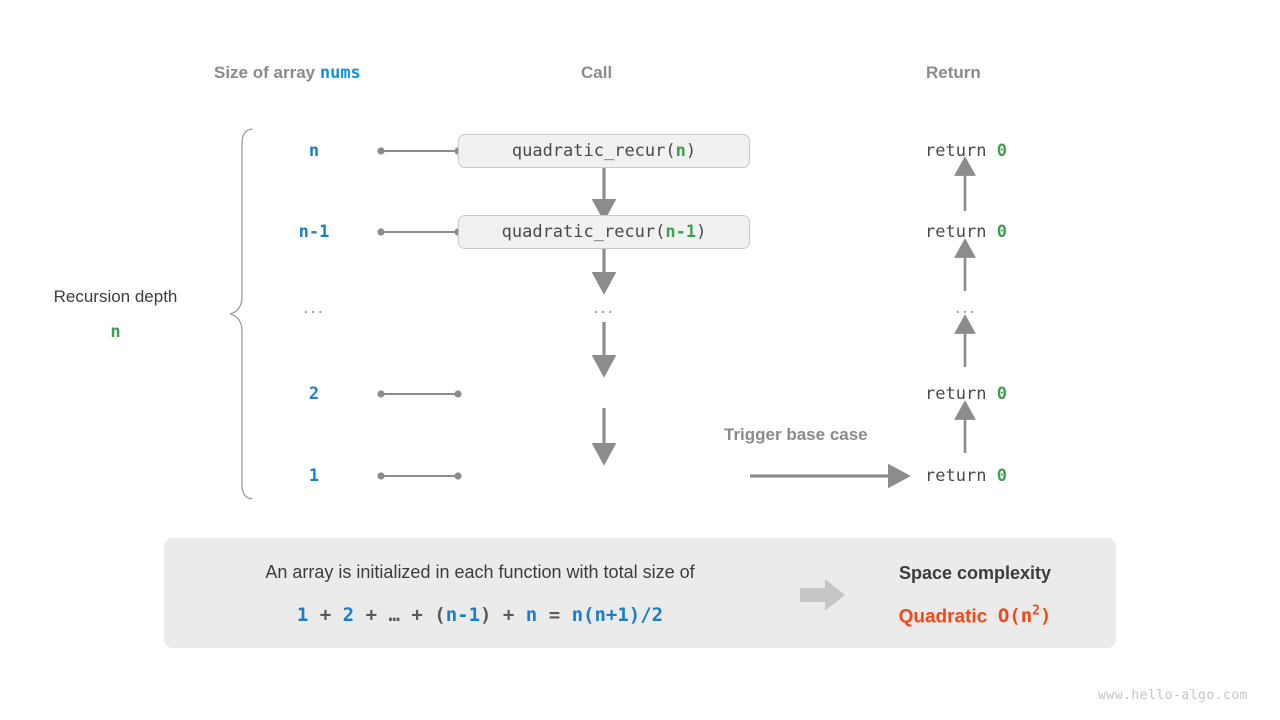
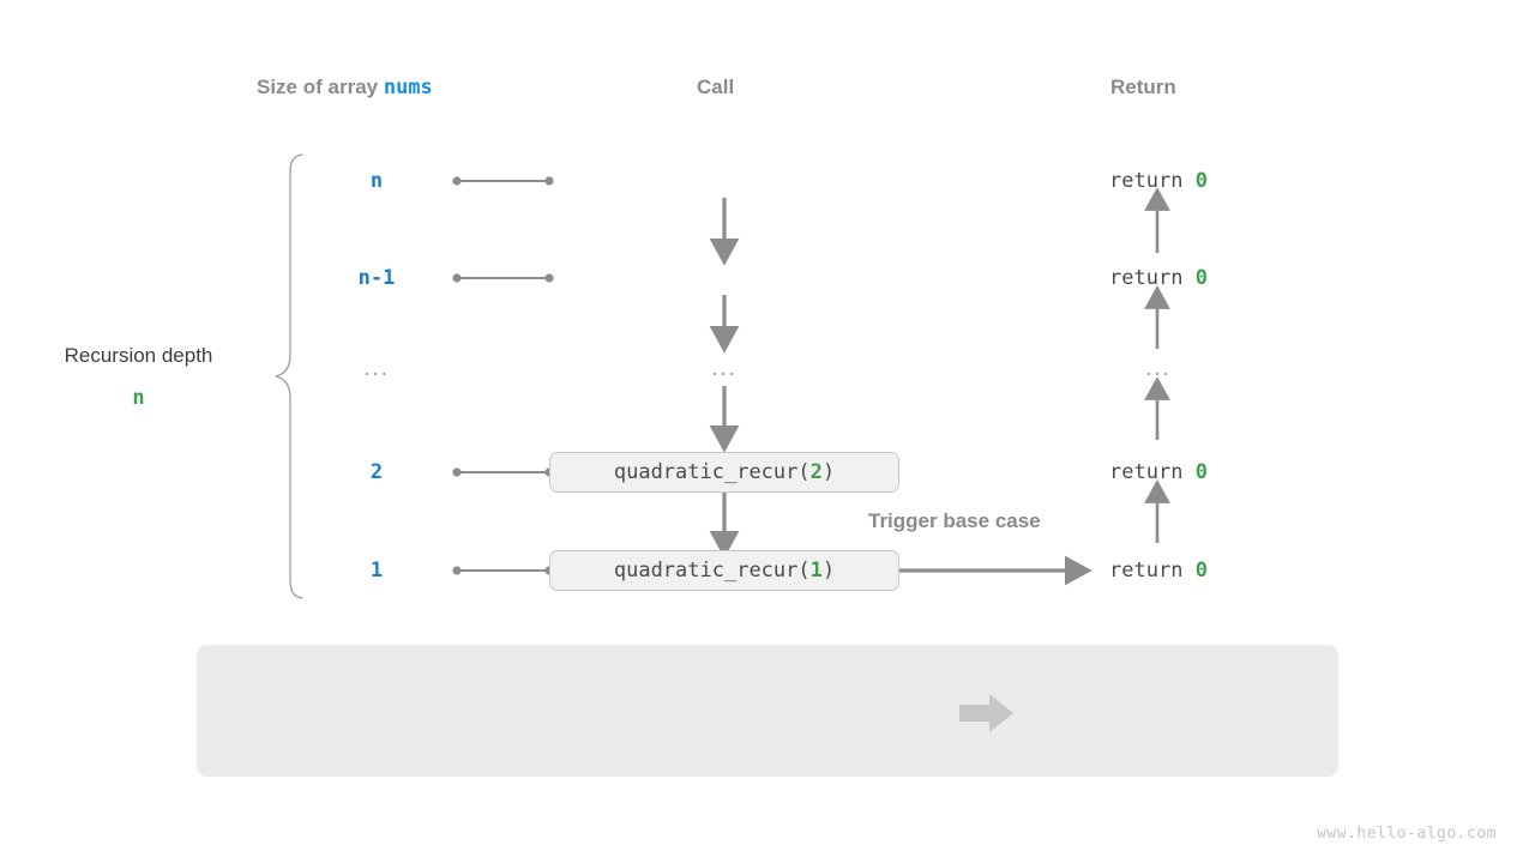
  Size of array nums
  Call
  Return
  Recursion depth
  n
  n
  n-1
  ...
  2
  1
- quadratic_recur(n)
- quadratic_recur(n-1)
  ...
+ quadratic_recur(2)
+ quadratic_recur(1)
  Trigger base case
  return 0
  return 0
  ...
  return 0
  return 0
- An array is initialized in each function with total size of
- 1 + 2 + … + (n-1) + n = n(n+1)/2
- Space complexity
- Quadratic O(n2)
  www.hello-algo.com
